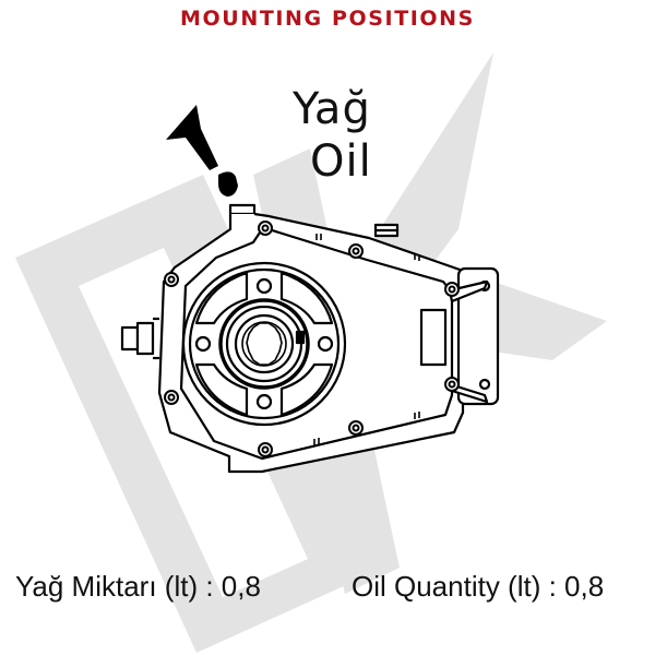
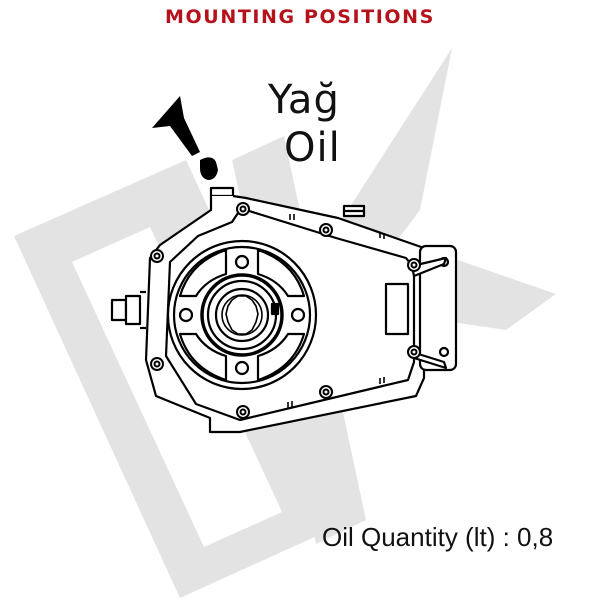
  MOUNTING POSITIONS
  Yağ
  Oil
- Yağ Miktarı (lt) : 0,8
  Oil Quantity (lt) : 0,8
